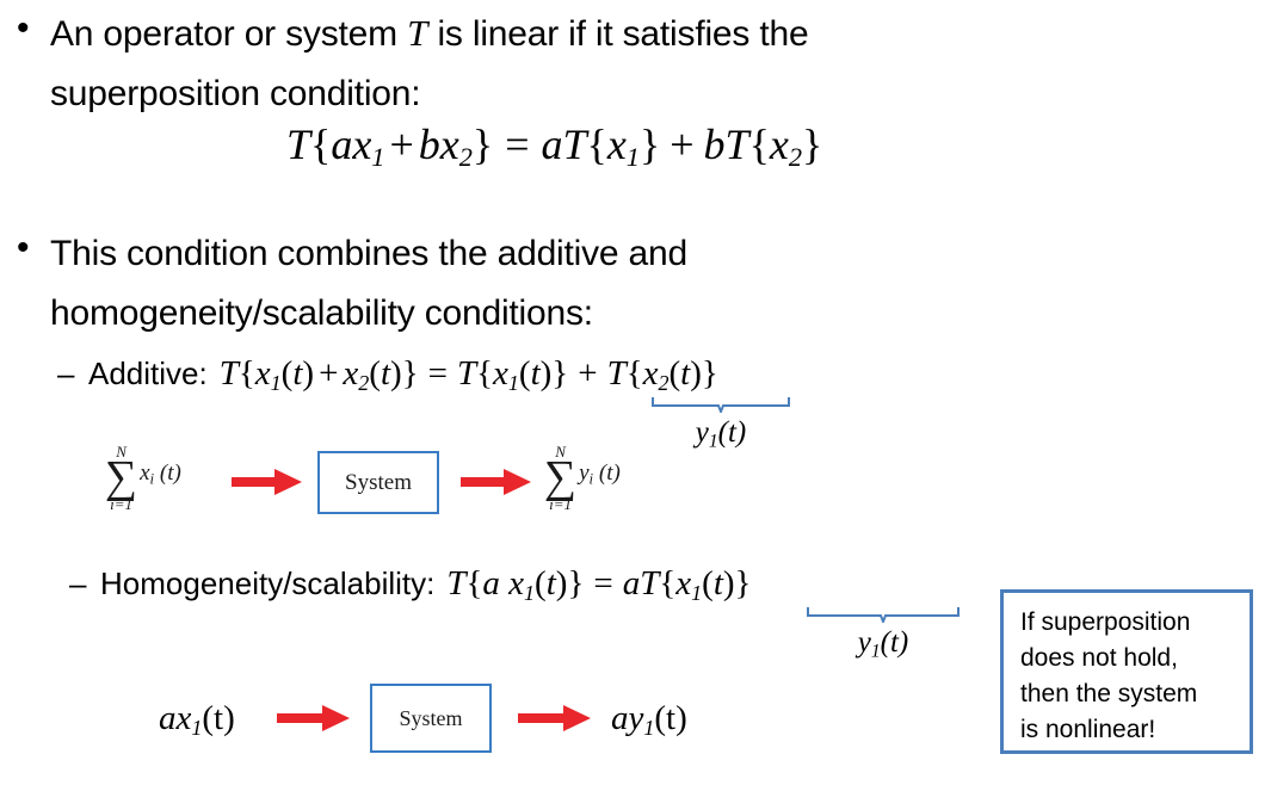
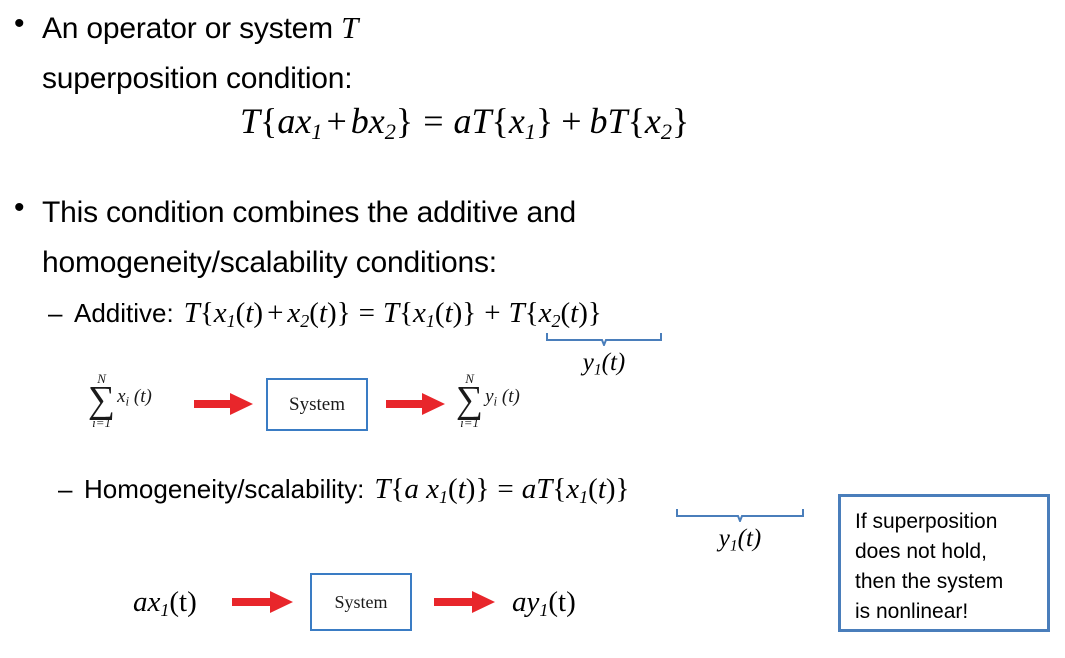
  •
  An operator or system
  T
- is linear if it satisfies the
  superposition condition:
  T{ax1 +bx2} = aT{x1} + bT{x2}
  •
  This condition combines the additive and
  homogeneity/scalability conditions:
  –
  Additive:
  T{x1(t) + x2(t)} = T{x1(t)} + T{x2(t)}
  y1(t)
  N
  ∑
  i=1
  xi (t)
  System
  N
  ∑
  i=1
  yi (t)
  –
  Homogeneity/scalability:
  T{a x1(t)} = aT{x1(t)}
  y1(t)
  If superposition
  does not hold,
  then the system
  is nonlinear!
  ax1(t)
  System
  ay1(t)
